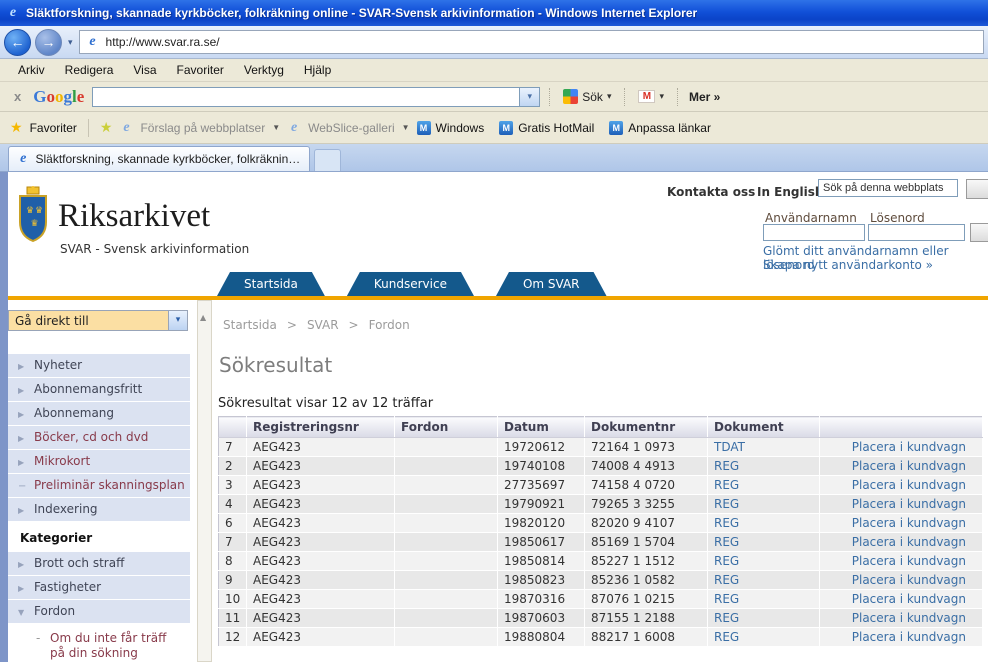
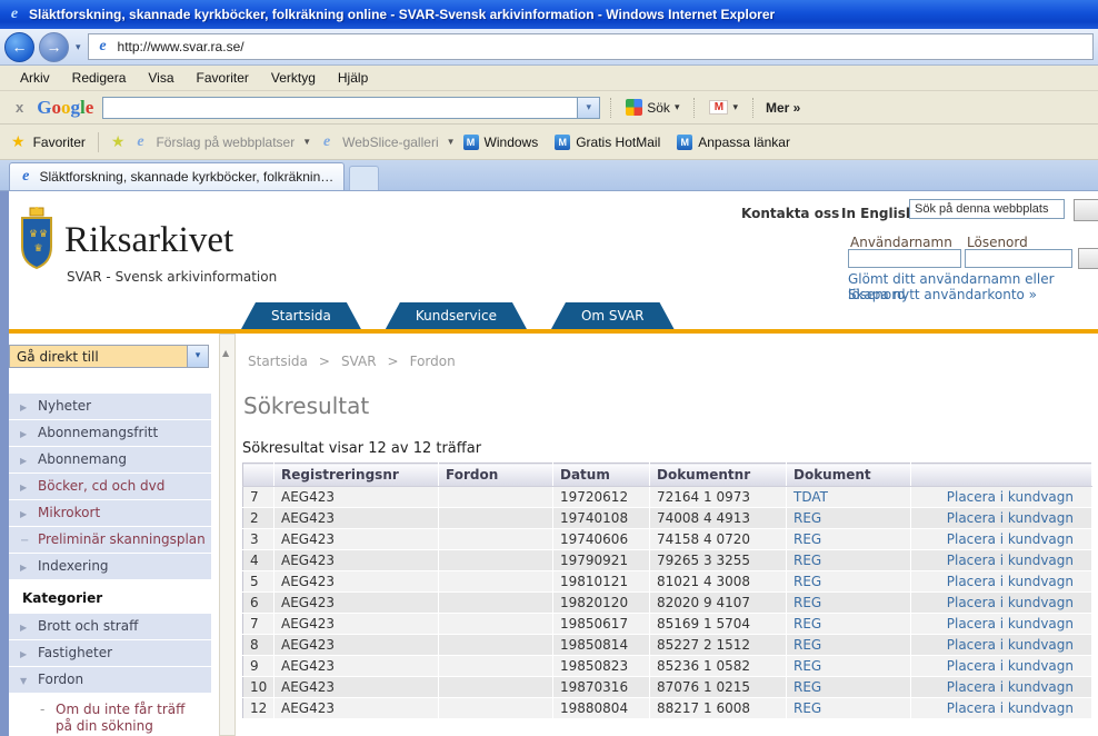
  e
  Släktforskning, skannade kyrkböcker, folkräkning online - SVAR-Svensk arkivinformation - Windows Internet Explorer
  e
  http://www.svar.ra.se/
  Arkiv
  Redigera
  Visa
  Favoriter
  Verktyg
  Hjälp
  x
  Google
  Sök
  M
  Mer »
  Favoriter
  e
  Förslag på webbplatser
  e
  WebSlice-galleri
  M
  Windows
  M
  Gratis HotMail
  M
  Anpassa länkar
  e
  Släktforskning, skannade kyrkböcker, folkräkning
  ♛
  ♛
  ♛
  Riksarkivet
  SVAR - Svensk arkivinformation
  Kontakta oss
  In Englis
  Sök på denna webbplats
  Användarnamn
  Lösenord
  Glömt ditt användarnamn eller lösenord
  Skapa nytt användarkonto »
  Startsida
  Kundservice
  Om SVAR
  Gå direkt till
  Nyheter
  Abonnemangsfritt
  Abonnemang
  Böcker, cd och dvd
  Mikrokort
  Preliminär skanningsplan
  Indexering
  Kategorier
  Brott och straff
  Fastigheter
  Fordon
  Om du inte får träff på din sökning
  Startsida
  >
  SVAR
  >
  Fordon
  Sökresultat
  Sökresultat visar 12 av 12 träffar
  	Registreringsnr	Fordon	Datum	Dokumentnr	Dokument
  7	AEG423		19720612	72164 1 0973	TDAT	Placera i kundvagn
  2	AEG423		19740108	74008 4 4913	REG	Placera i kundvagn
- 3	AEG423		27735697	74158 4 0720	REG	Placera i kundvagn
+ 3	AEG423		19740606	74158 4 0720	REG	Placera i kundvagn
  4	AEG423		19790921	79265 3 3255	REG	Placera i kundvagn
+ 5	AEG423		19810121	81021 4 3008	REG	Placera i kundvagn
  6	AEG423		19820120	82020 9 4107	REG	Placera i kundvagn
  7	AEG423		19850617	85169 1 5704	REG	Placera i kundvagn
- 8	AEG423		19850814	85227 1 1512	REG	Placera i kundvagn
+ 8	AEG423		19850814	85227 2 1512	REG	Placera i kundvagn
  9	AEG423		19850823	85236 1 0582	REG	Placera i kundvagn
  10	AEG423		19870316	87076 1 0215	REG	Placera i kundvagn
- 11	AEG423		19870603	87155 1 2188	REG	Placera i kundvagn
  12	AEG423		19880804	88217 1 6008	REG	Placera i kundvagn
